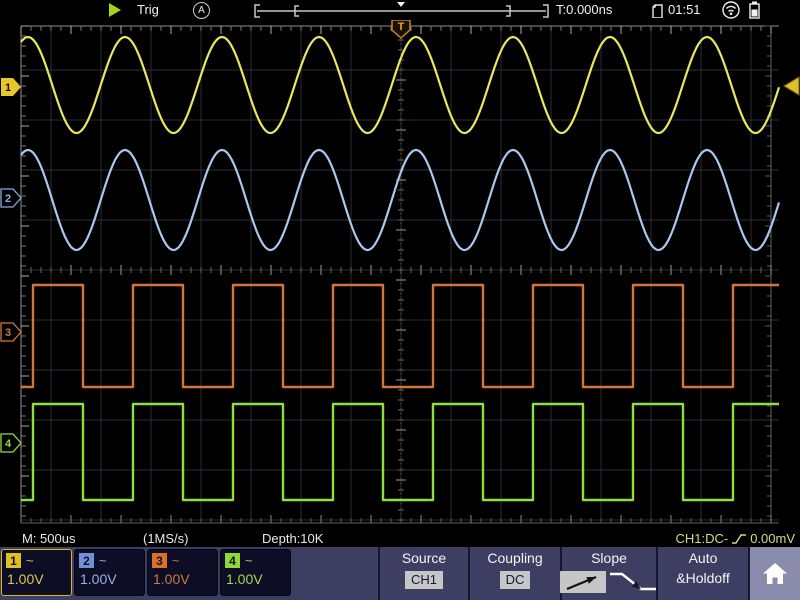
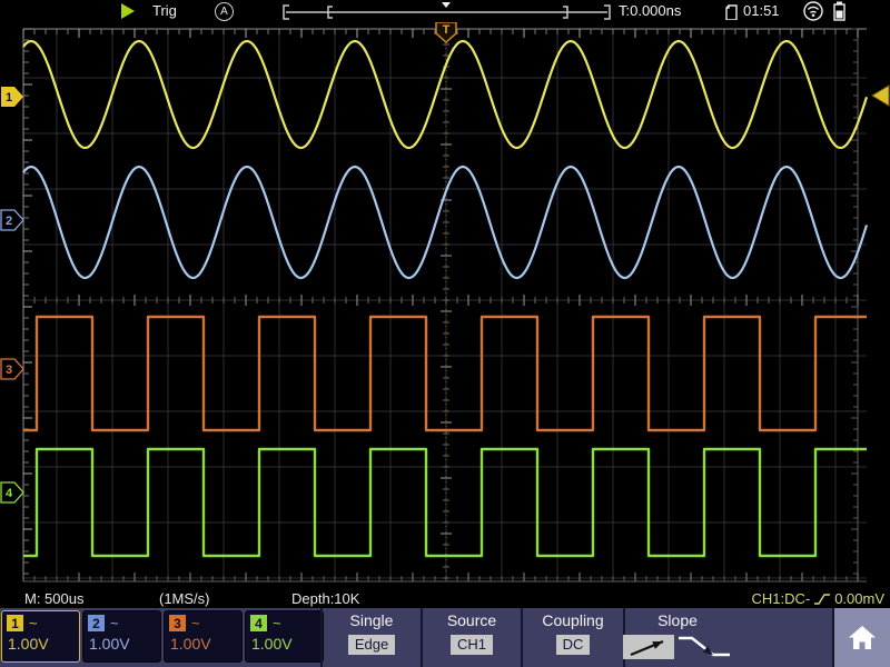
  Trig
  A
  T:0.000ns
  01:51
  1
  2
  3
  4
  T
  M: 500us
  (1MS/s)
  Depth:10K
  CH1:DC-
  0.00mV
  1
  ~
  1.00V
  2
  ~
  1.00V
  3
  ~
  1.00V
  4
  ~
  1.00V
+ Single
+ Edge
  Source
  CH1
  Coupling
  DC
  Slope
- Auto
- &Holdoff
